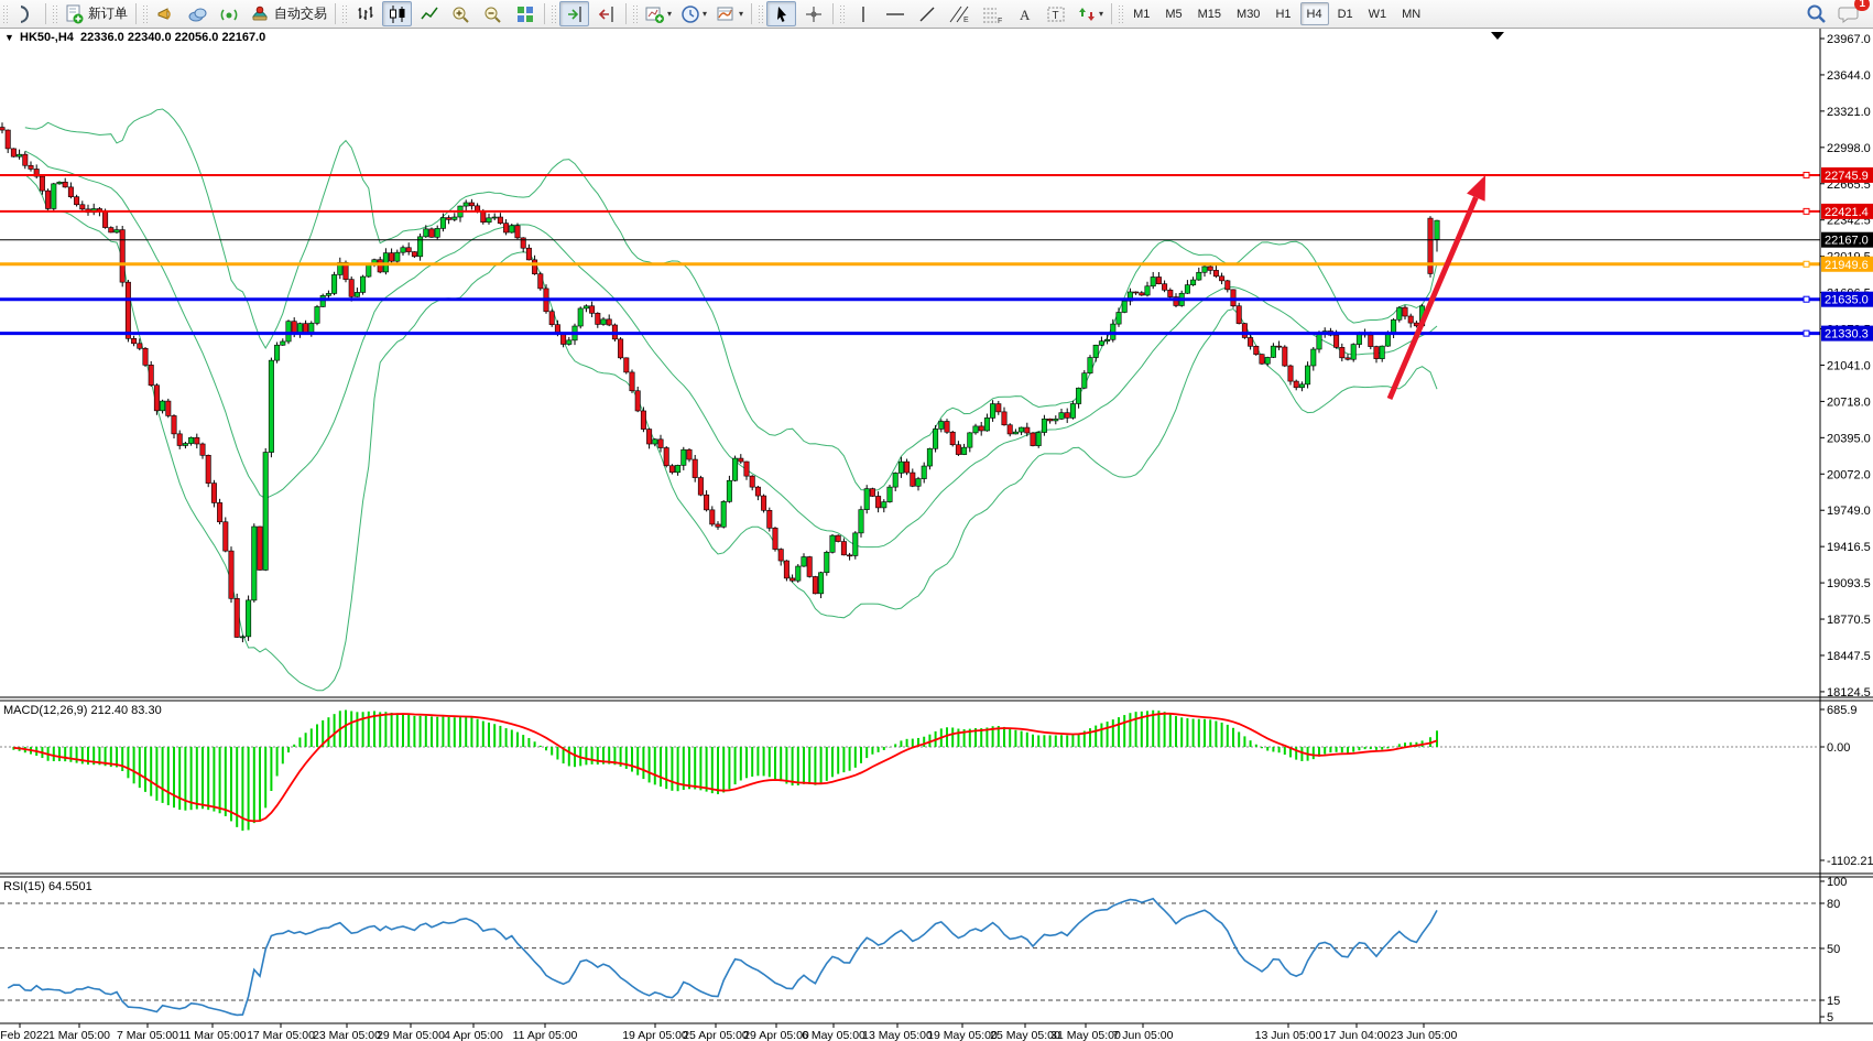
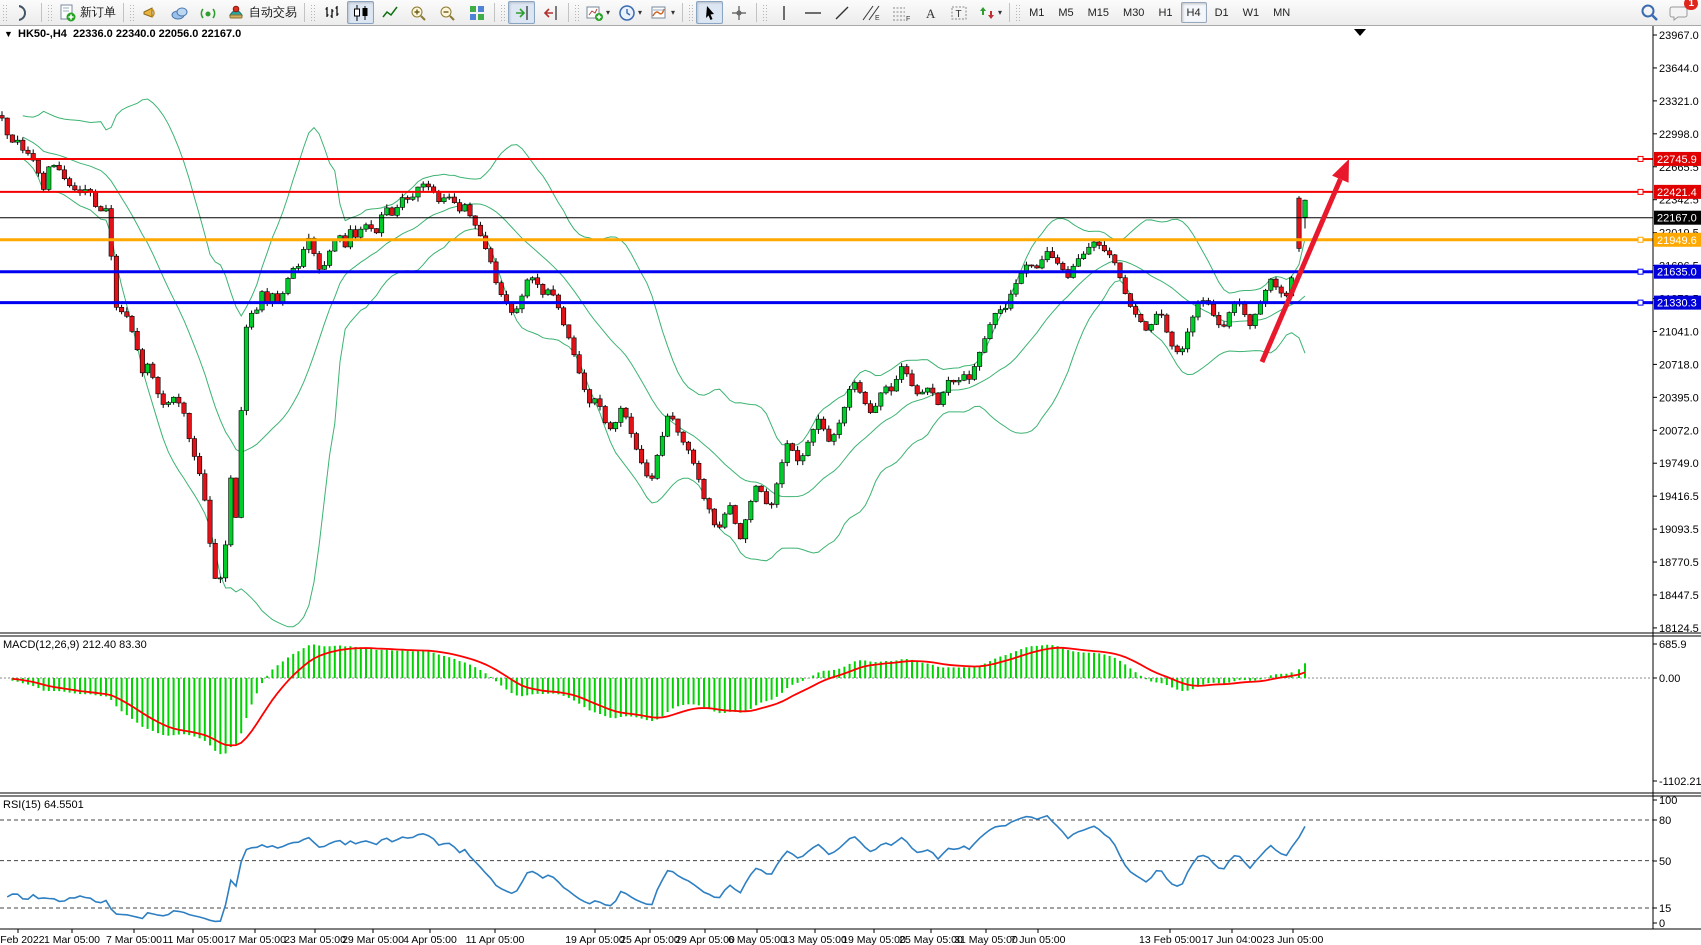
  新订单
  自动交易
  ▾
  ▾
  ▾
  A
  T
  ▾
  M1
  M5
  M15
  M30
  H1
  H4
  D1
  W1
  MN
  1
  23967.0
  23644.0
  23321.0
  22998.0
  22665.5
  22342.5
  21041.0
  20718.0
  20395.0
  20072.0
  19749.0
  19416.5
  19093.5
  18770.5
  18447.5
  18124.5
  685.9
  0.00
  -1102.21
  100
  80
  50
  15
- 5
+ 0
  Feb 2022
  1 Mar 05:00
  7 Mar 05:00
  11 Mar 05:00
  17 Mar 05:00
  23 Mar 05:00
  29 Mar 05:00
  4 Apr 05:00
  11 Apr 05:00
  19 Apr 05:00
  25 Apr 05:00
  29 Apr 05:00
  6 May 05:00
  13 May 05:00
  19 May 05:00
  25 May 05:00
  31 May 05:00
  7 Jun 05:00
- 13 Jun 05:00
+ 13 Feb 05:00
  17 Jun 04:00
  23 Jun 05:00
  22745.9
  22421.4
  22167.0
  21949.6
  21635.0
  21330.3
  ▼
  HK50-,H4 22336.0 22340.0 22056.0 22167.0
  MACD(12,26,9) 212.40 83.30
  RSI(15) 64.5501
